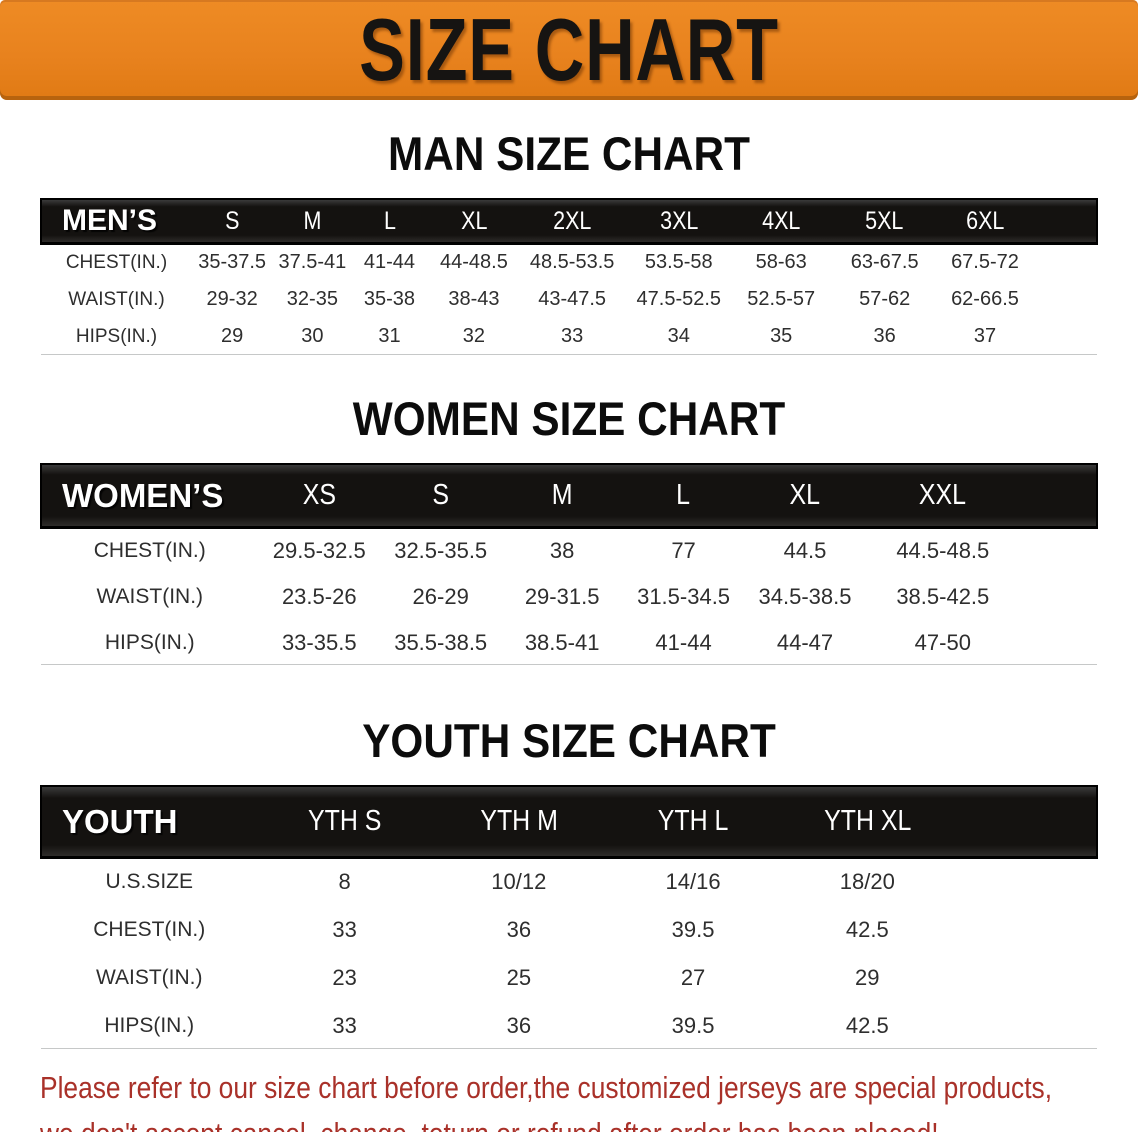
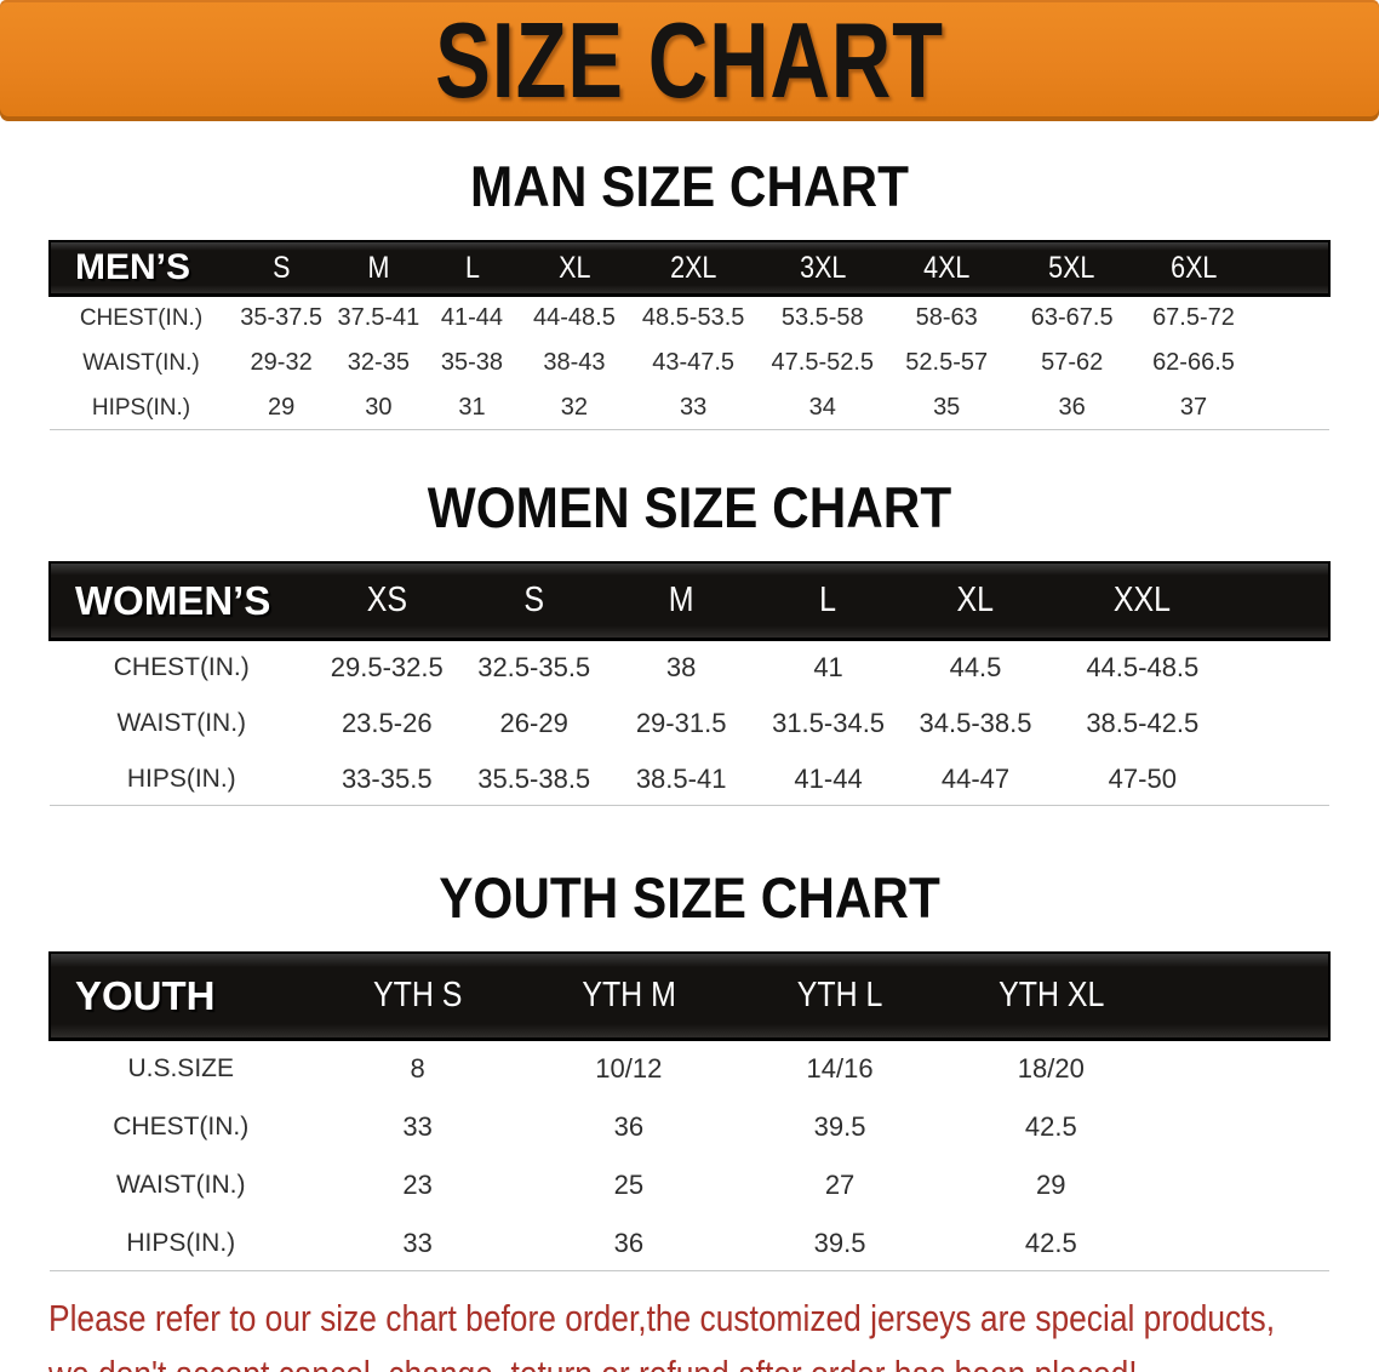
  SIZE CHART
  MAN SIZE CHART
  MEN’S	S	M	L	XL	2XL	3XL	4XL	5XL	6XL
  CHEST(IN.)	35-37.5	37.5-41	41-44	44-48.5	48.5-53.5	53.5-58	58-63	63-67.5	67.5-72
  WAIST(IN.)	29-32	32-35	35-38	38-43	43-47.5	47.5-52.5	52.5-57	57-62	62-66.5
  HIPS(IN.)	29	30	31	32	33	34	35	36	37
  WOMEN SIZE CHART
  WOMEN’S	XS	S	M	L	XL	XXL
- CHEST(IN.)	29.5-32.5	32.5-35.5	38	77	44.5	44.5-48.5
+ CHEST(IN.)	29.5-32.5	32.5-35.5	38	41	44.5	44.5-48.5
  WAIST(IN.)	23.5-26	26-29	29-31.5	31.5-34.5	34.5-38.5	38.5-42.5
  HIPS(IN.)	33-35.5	35.5-38.5	38.5-41	41-44	44-47	47-50
  YOUTH SIZE CHART
  YOUTH	YTH S	YTH M	YTH L	YTH XL
  U.S.SIZE	8	10/12	14/16	18/20
  CHEST(IN.)	33	36	39.5	42.5
  WAIST(IN.)	23	25	27	29
  HIPS(IN.)	33	36	39.5	42.5
  Please refer to our size chart before order,the customized jerseys are special products,
